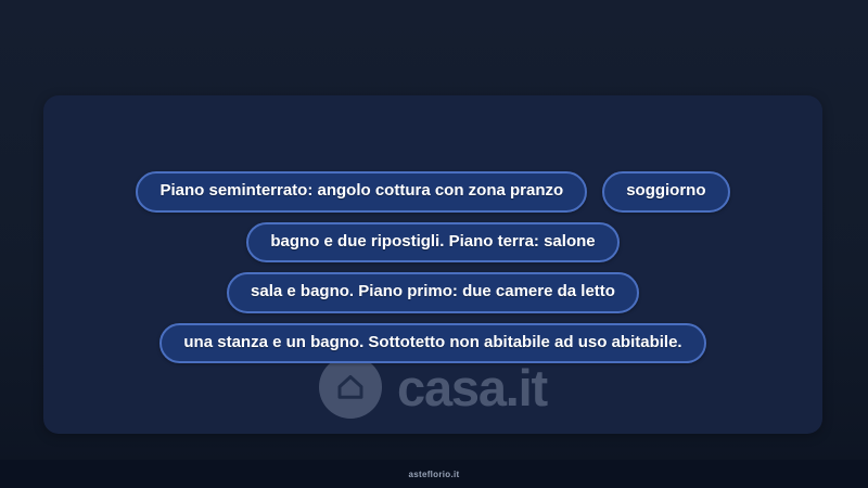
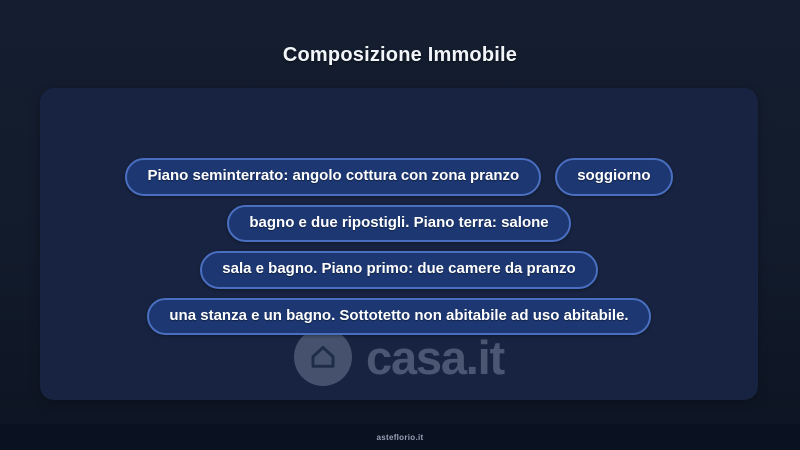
+ Composizione Immobile
  casa.it
  Piano seminterrato: angolo cottura con zona pranzo
  soggiorno
  bagno e due ripostigli. Piano terra: salone
- sala e bagno. Piano primo: due camere da letto
+ sala e bagno. Piano primo: due camere da pranzo
  una stanza e un bagno. Sottotetto non abitabile ad uso abitabile.
  asteflorio.it
